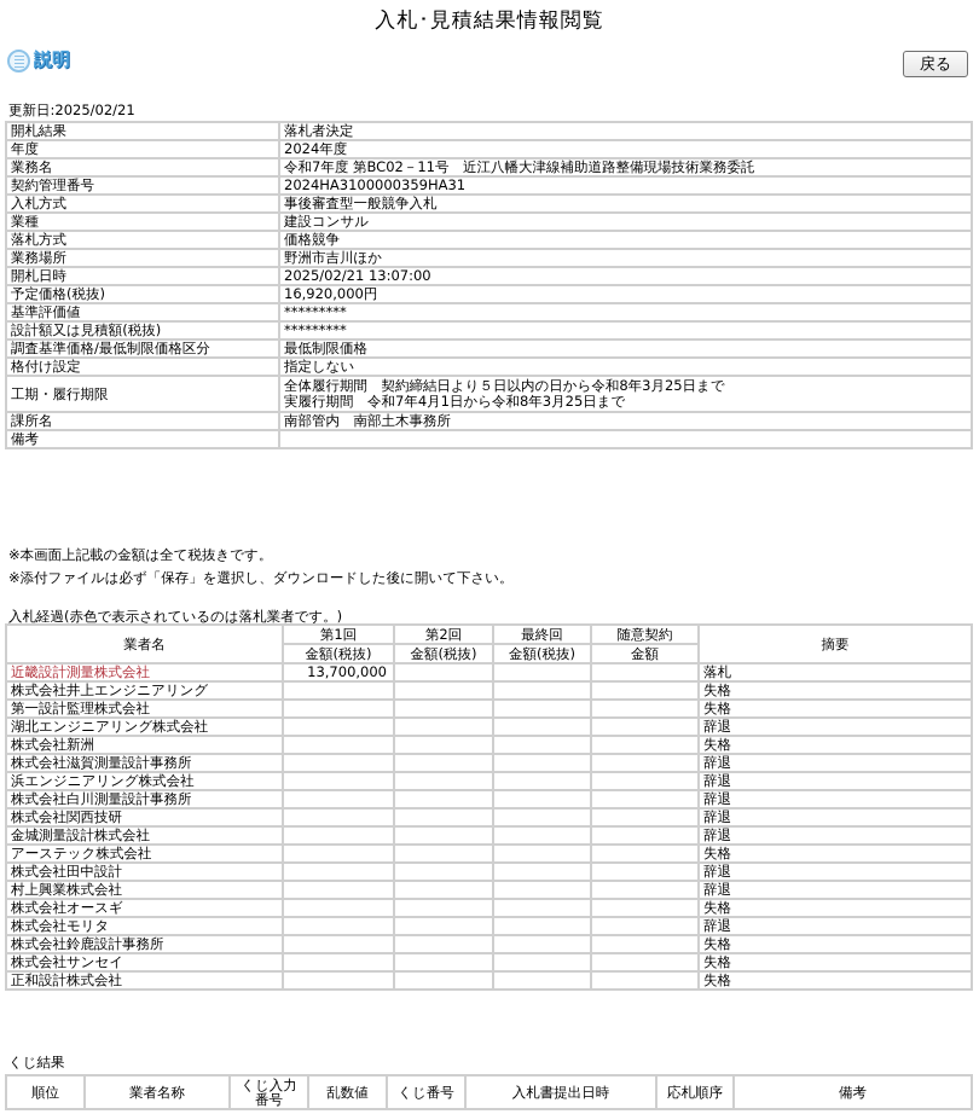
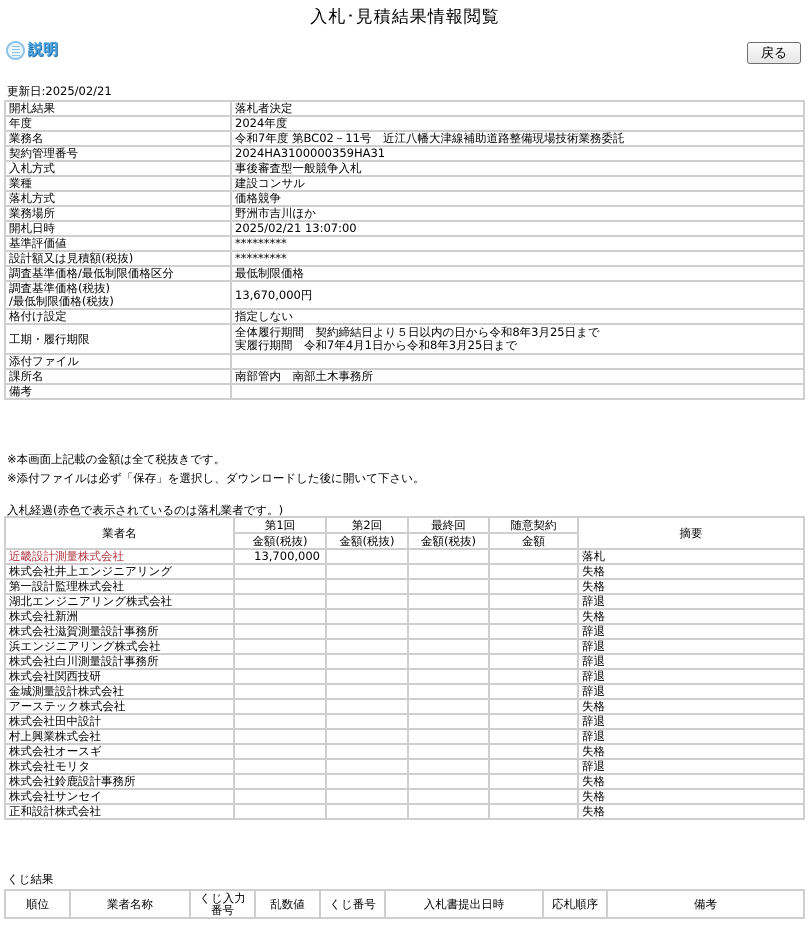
  入札･見積結果情報閲覧
  説明
  戻る
  更新日:2025/02/21
  開札結果	落札者決定
  年度	2024年度
  業務名	令和7年度 第BC02－11号 近江八幡大津線補助道路整備現場技術業務委託
  契約管理番号	2024HA3100000359HA31
  入札方式	事後審査型一般競争入札
  業種	建設コンサル
  落札方式	価格競争
  業務場所	野洲市吉川ほか
  開札日時	2025/02/21 13:07:00
- 予定価格(税抜)	16,920,000円
  基準評価値	*********
  設計額又は見積額(税抜)	*********
  調査基準価格/最低制限価格区分	最低制限価格
+ 調査基準価格(税抜)/最低制限価格(税抜)	13,670,000円
  格付け設定	指定しない
  工期・履行期限	全体履行期間 契約締結日より５日以内の日から令和8年3月25日まで実履行期間 令和7年4月1日から令和8年3月25日まで
+ 添付ファイル
  課所名	南部管内 南部土木事務所
  備考
  ※本画面上記載の金額は全て税抜きです。
  ※添付ファイルは必ず「保存」を選択し、ダウンロードした後に開いて下さい。
  入札経過(赤色で表示されているのは落札業者です。)
  業者名	第1回	第2回	最終回	随意契約	摘要
  金額(税抜)	金額(税抜)	金額(税抜)	金額
  近畿設計測量株式会社	13,700,000				落札
  株式会社井上エンジニアリング					失格
  第一設計監理株式会社					失格
  湖北エンジニアリング株式会社					辞退
  株式会社新洲					失格
  株式会社滋賀測量設計事務所					辞退
  浜エンジニアリング株式会社					辞退
  株式会社白川測量設計事務所					辞退
  株式会社関西技研					辞退
  金城測量設計株式会社					辞退
  アーステック株式会社					失格
  株式会社田中設計					辞退
  村上興業株式会社					辞退
  株式会社オースギ					失格
  株式会社モリタ					辞退
  株式会社鈴鹿設計事務所					失格
  株式会社サンセイ					失格
  正和設計株式会社					失格
  くじ結果
  順位	業者名称	くじ入力番号	乱数値	くじ番号	入札書提出日時	応札順序	備考
